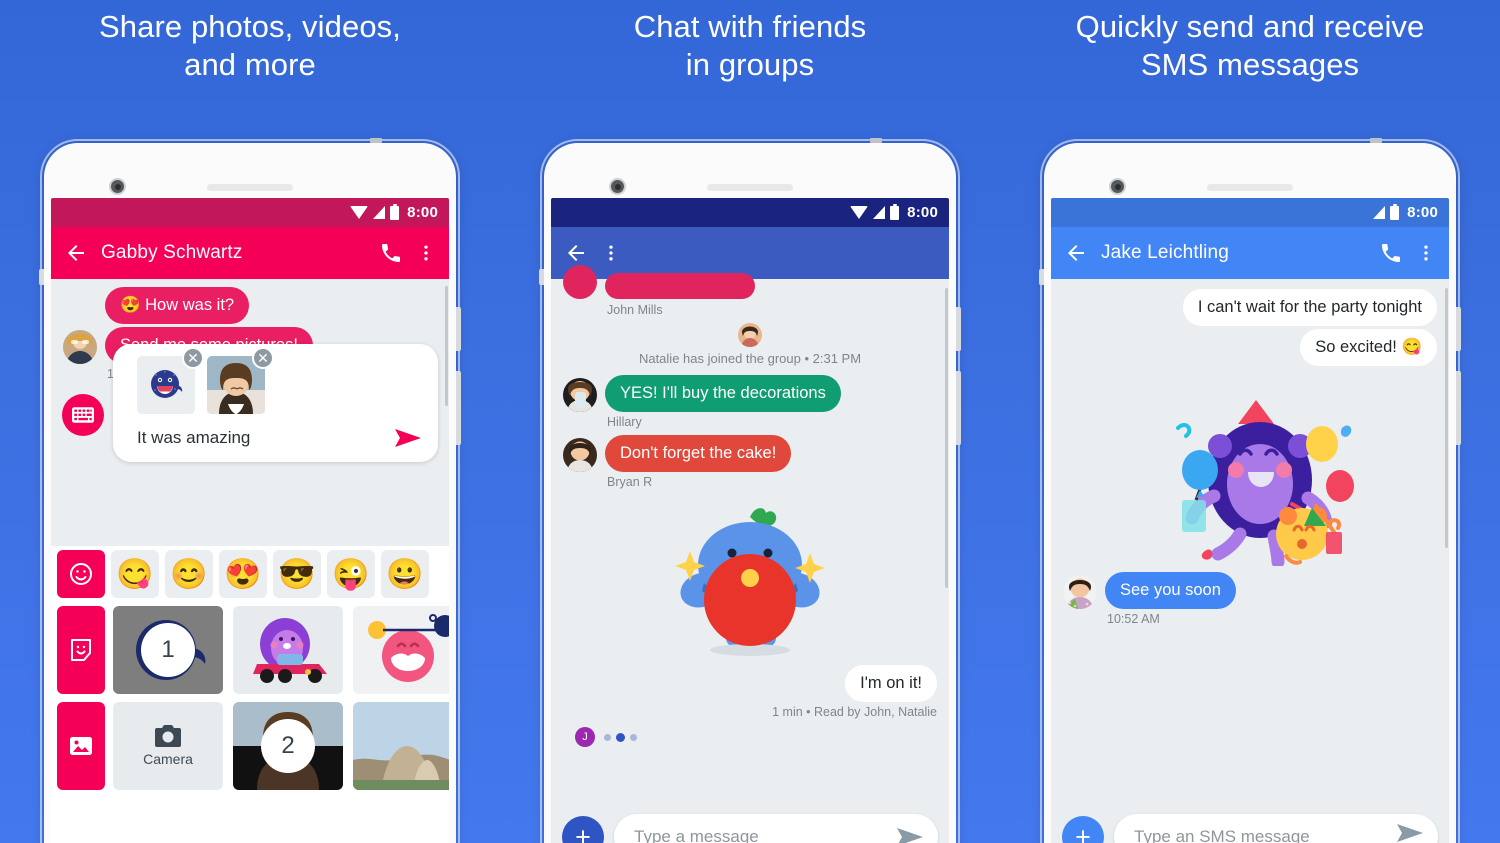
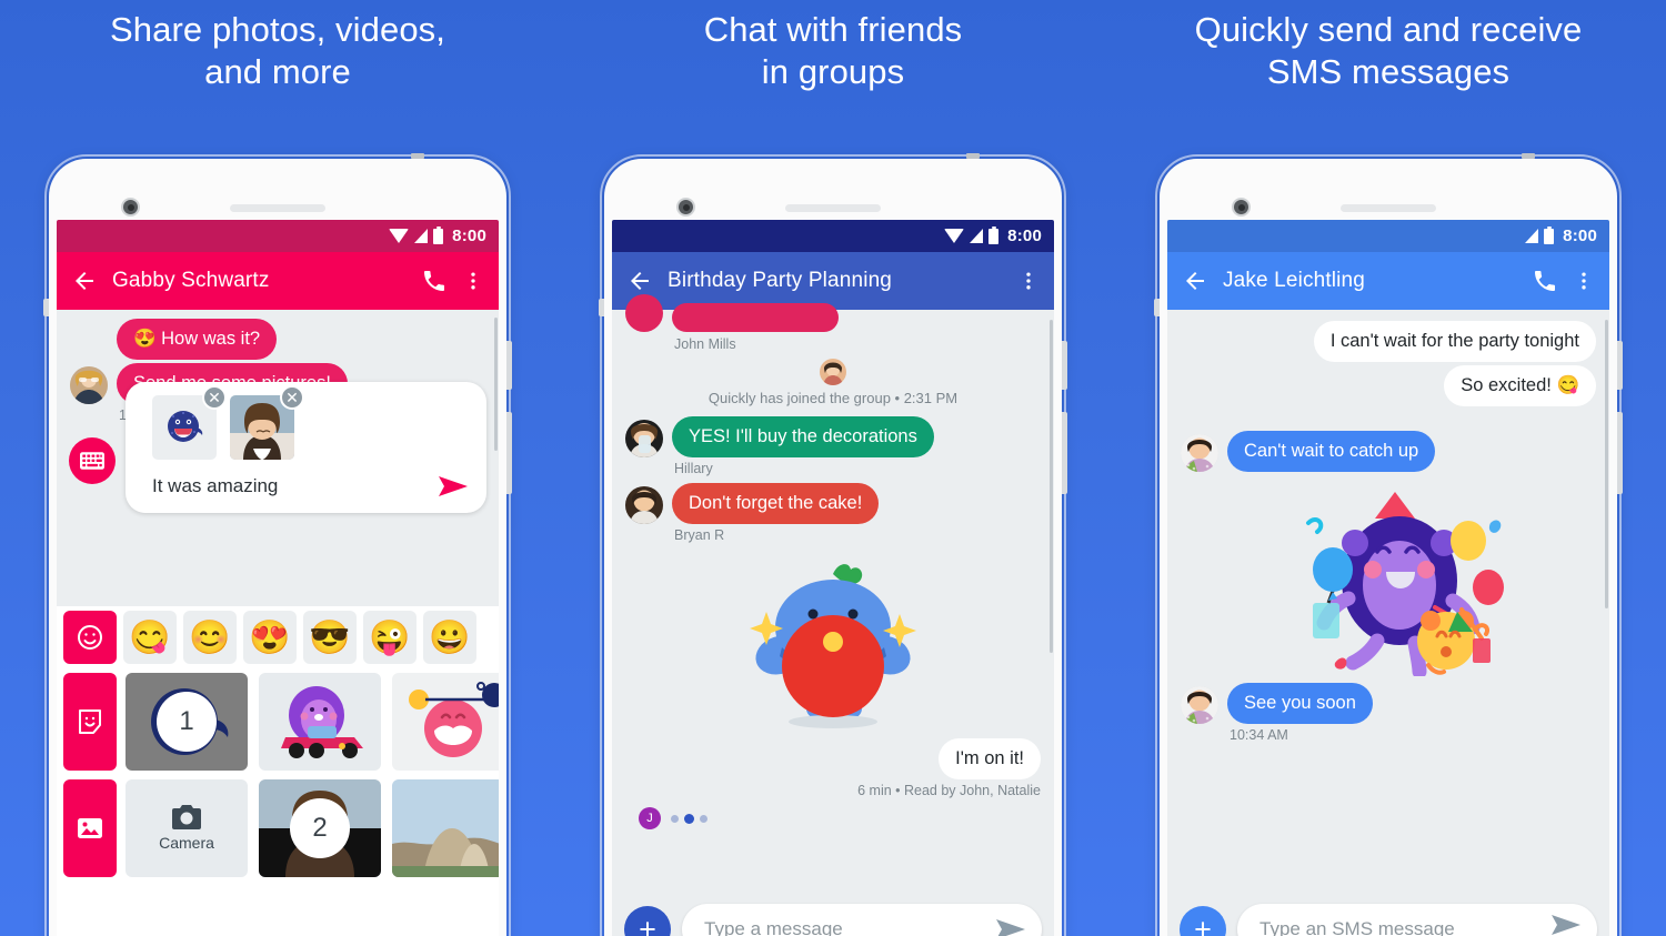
  Share photos, videos,
  and more
  8:00
  Gabby Schwartz
  😍 How was it?
  ✕
  ✕
  It was amazing
  😋
  😊
  😍
  😎
  😜
  😀
  Camera
  Chat with friends
  in groups
  8:00
+ Birthday Party Planning
  John Mills
- Natalie has joined the group • 2:31 PM
+ Quickly has joined the group • 2:31 PM
  YES! I'll buy the decorations
  Hillary
  Don't forget the cake!
  Bryan R
  I'm on it!
- 1 min • Read by John, Natalie
+ 6 min • Read by John, Natalie
  J
  +
  Type a message
  Quickly send and receive
  SMS messages
  8:00
  Jake Leichtling
  I can't wait for the party tonight
  So excited! 😋
+ Can't wait to catch up
  See you soon
- 10:52 AM
+ 10:34 AM
  +
  Type an SMS message
